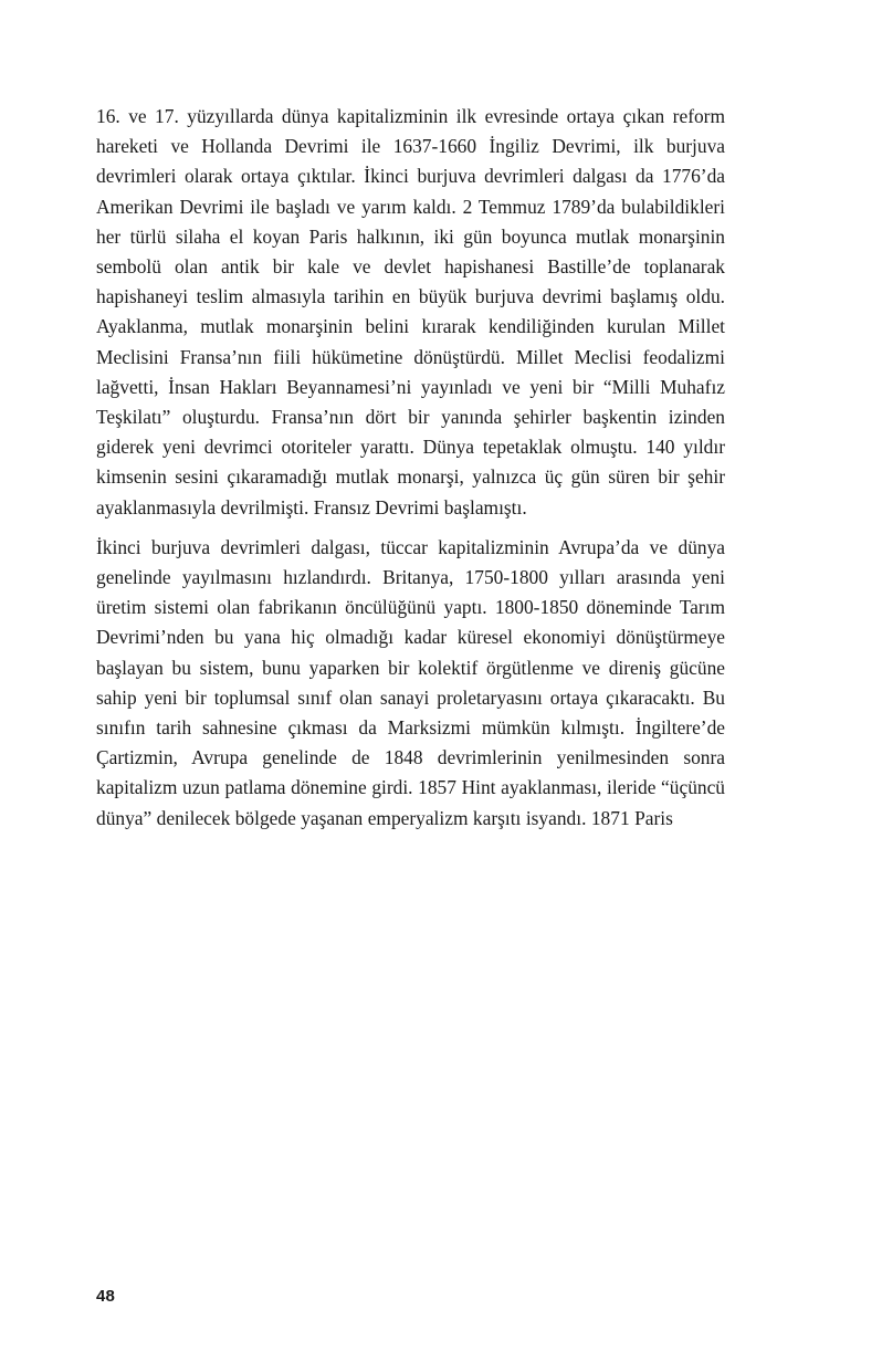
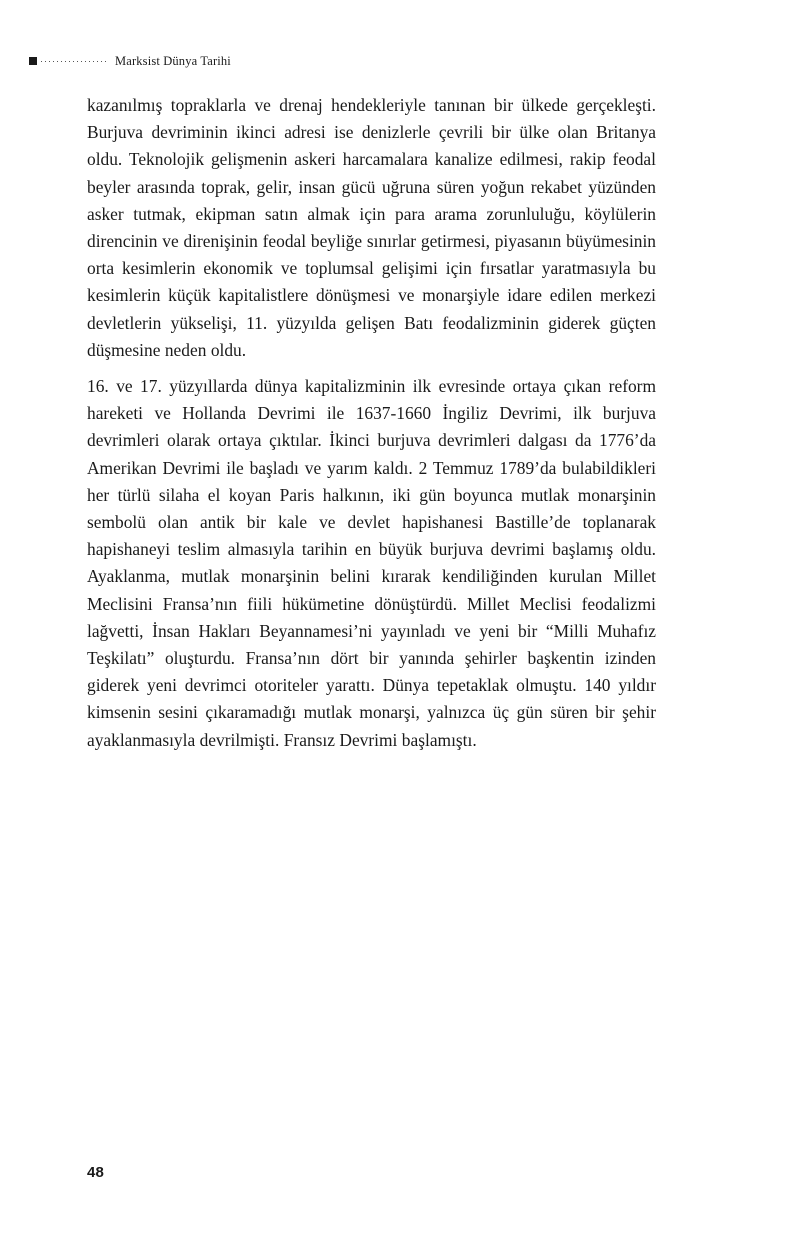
+ Marksist Dünya Tarihi
+ kazanılmış topraklarla ve drenaj hendekleriyle tanınan bir ülkede gerçekleşti. Burjuva devriminin ikinci adresi ise denizlerle çevrili bir ülke olan Britanya oldu. Teknolojik gelişmenin askeri harcamalara kanalize edilmesi, rakip feodal beyler arasında toprak, gelir, insan gücü uğruna süren yoğun rekabet yüzünden asker tutmak, ekipman satın almak için para arama zorunluluğu, köylülerin direncinin ve direnişinin feodal beyliğe sınırlar getirmesi, piyasanın büyümesinin orta kesimlerin ekonomik ve toplumsal gelişimi için fırsatlar yaratmasıyla bu kesimlerin küçük kapitalistlere dönüşmesi ve monarşiyle idare edilen merkezi devletlerin yükselişi, 11. yüzyılda gelişen Batı feodalizminin giderek güçten düşmesine neden oldu.
  16. ve 17. yüzyıllarda dünya kapitalizminin ilk evresinde ortaya çıkan reform hareketi ve Hollanda Devrimi ile 1637-1660 İngiliz Devrimi, ilk burjuva devrimleri olarak ortaya çıktılar. İkinci burjuva devrimleri dalgası da 1776’da Amerikan Devrimi ile başladı ve yarım kaldı. 2 Temmuz 1789’da bulabildikleri her türlü silaha el koyan Paris halkının, iki gün boyunca mutlak monarşinin sembolü olan antik bir kale ve devlet hapishanesi Bastille’de toplanarak hapishaneyi teslim almasıyla tarihin en büyük burjuva devrimi başlamış oldu. Ayaklanma, mutlak monarşinin belini kırarak kendiliğinden kurulan Millet Meclisini Fransa’nın fiili hükümetine dönüştürdü. Millet Meclisi feodalizmi lağvetti, İnsan Hakları Beyannamesi’ni yayınladı ve yeni bir “Milli Muhafız Teşkilatı” oluşturdu. Fransa’nın dört bir yanında şehirler başkentin izinden giderek yeni devrimci otoriteler yarattı. Dünya tepetaklak olmuştu. 140 yıldır kimsenin sesini çıkaramadığı mutlak monarşi, yalnızca üç gün süren bir şehir ayaklanmasıyla devrilmişti. Fransız Devrimi başlamıştı.
- İkinci burjuva devrimleri dalgası, tüccar kapitalizminin Avrupa’da ve dünya genelinde yayılmasını hızlandırdı. Britanya, 1750-1800 yılları arasında yeni üretim sistemi olan fabrikanın öncülüğünü yaptı. 1800-1850 döneminde Tarım Devrimi’nden bu yana hiç olmadığı kadar küresel ekonomiyi dönüştürmeye başlayan bu sistem, bunu yaparken bir kolektif örgütlenme ve direniş gücüne sahip yeni bir toplumsal sınıf olan sanayi proletaryasını ortaya çıkaracaktı. Bu sınıfın tarih sahnesine çıkması da Marksizmi mümkün kılmıştı. İngiltere’de Çartizmin, Avrupa genelinde de 1848 devrimlerinin yenilmesinden sonra kapitalizm uzun patlama dönemine girdi. 1857 Hint ayaklanması, ileride “üçüncü dünya” denilecek bölgede yaşanan emperyalizm karşıtı isyandı. 1871 Paris
  48
